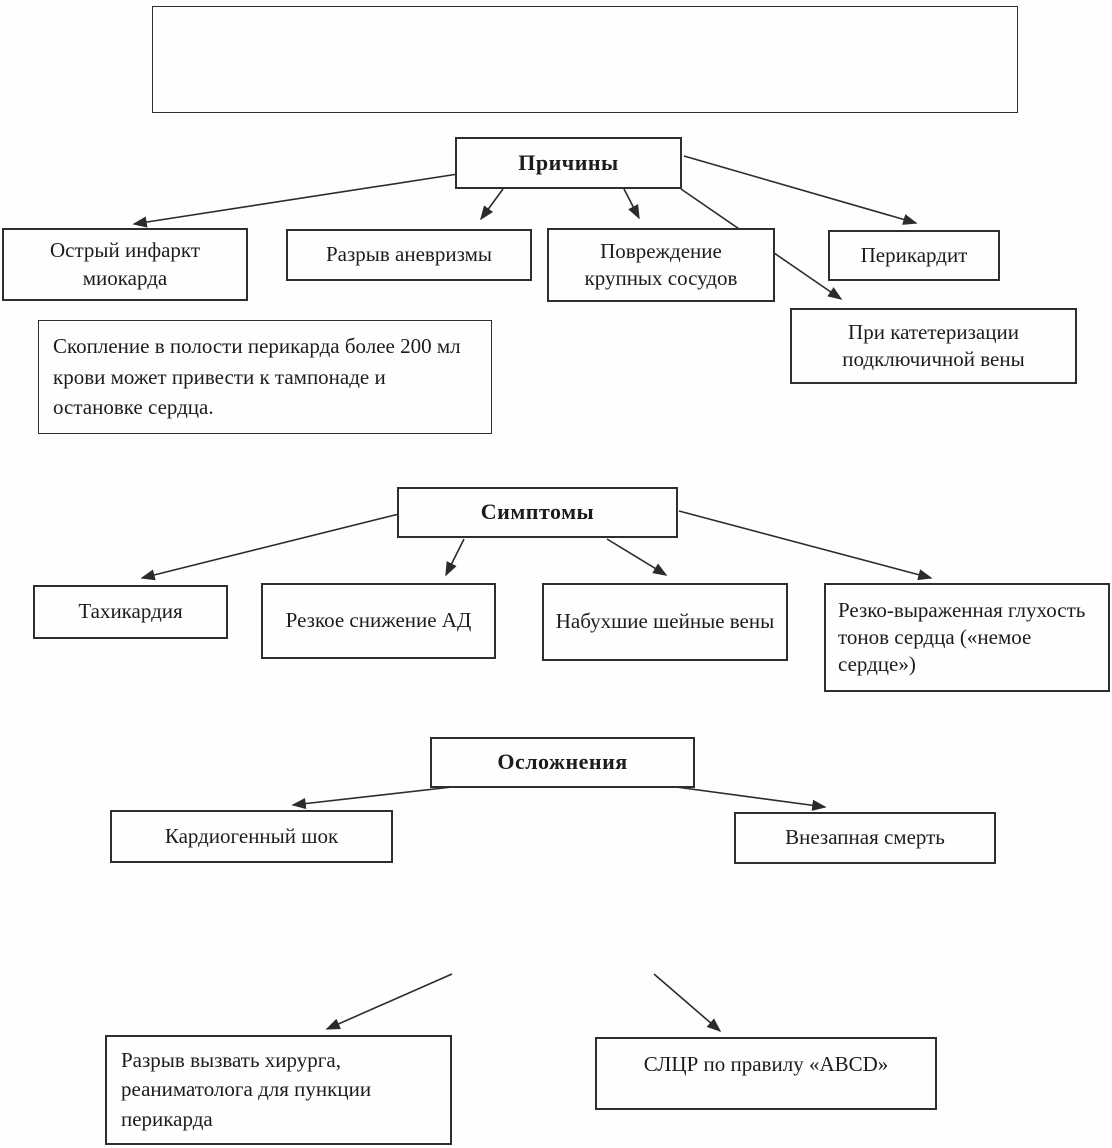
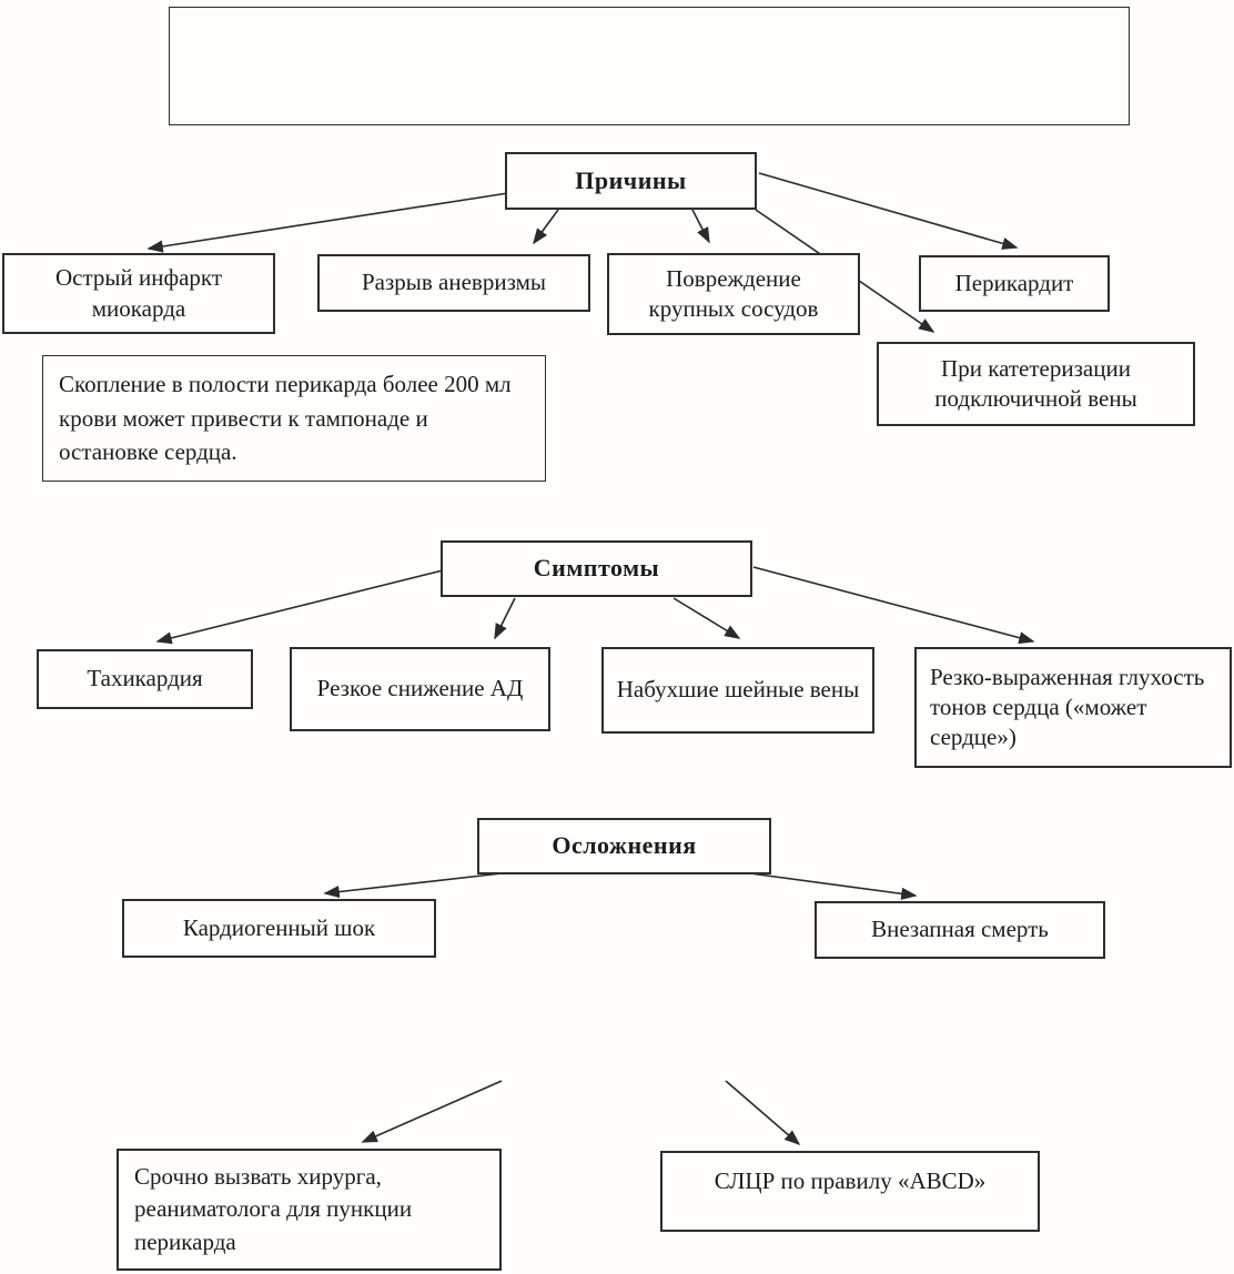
  Причины
  Острый инфаркт миокарда
  Разрыв аневризмы
  Повреждение крупных сосудов
  Перикардит
  При катетеризации подключичной вены
  Скопление в полости перикарда более 200 мл крови может привести к тампонаде и остановке сердца.
  Симптомы
  Тахикардия
  Резкое снижение АД
  Набухшие шейные вены
- Резко-выраженная глухость тонов сердца («немое сердце»)
+ Резко-выраженная глухость тонов сердца («может сердце»)
  Осложнения
  Кардиогенный шок
  Внезапная смерть
- Разрыв вызвать хирурга, реаниматолога для пункции перикарда
+ Срочно вызвать хирурга, реаниматолога для пункции перикарда
  СЛЦР по правилу «ABCD»
